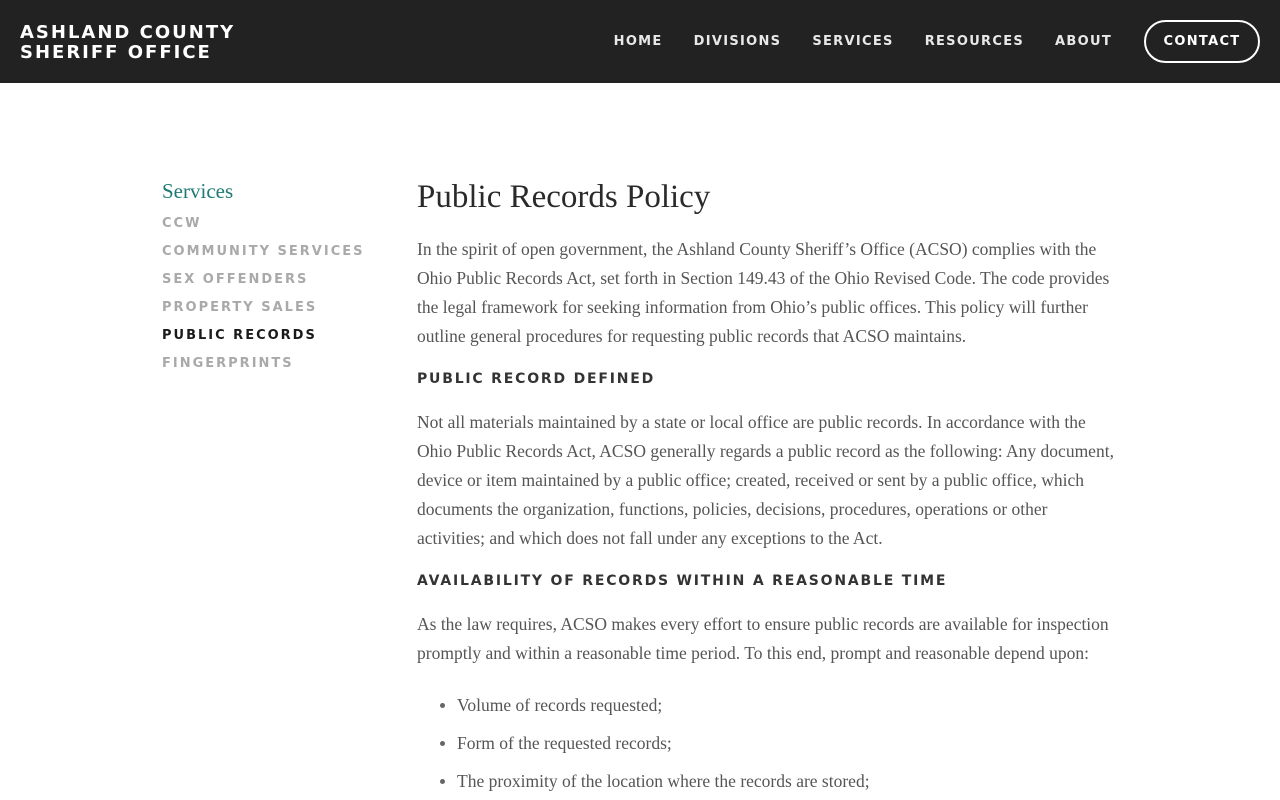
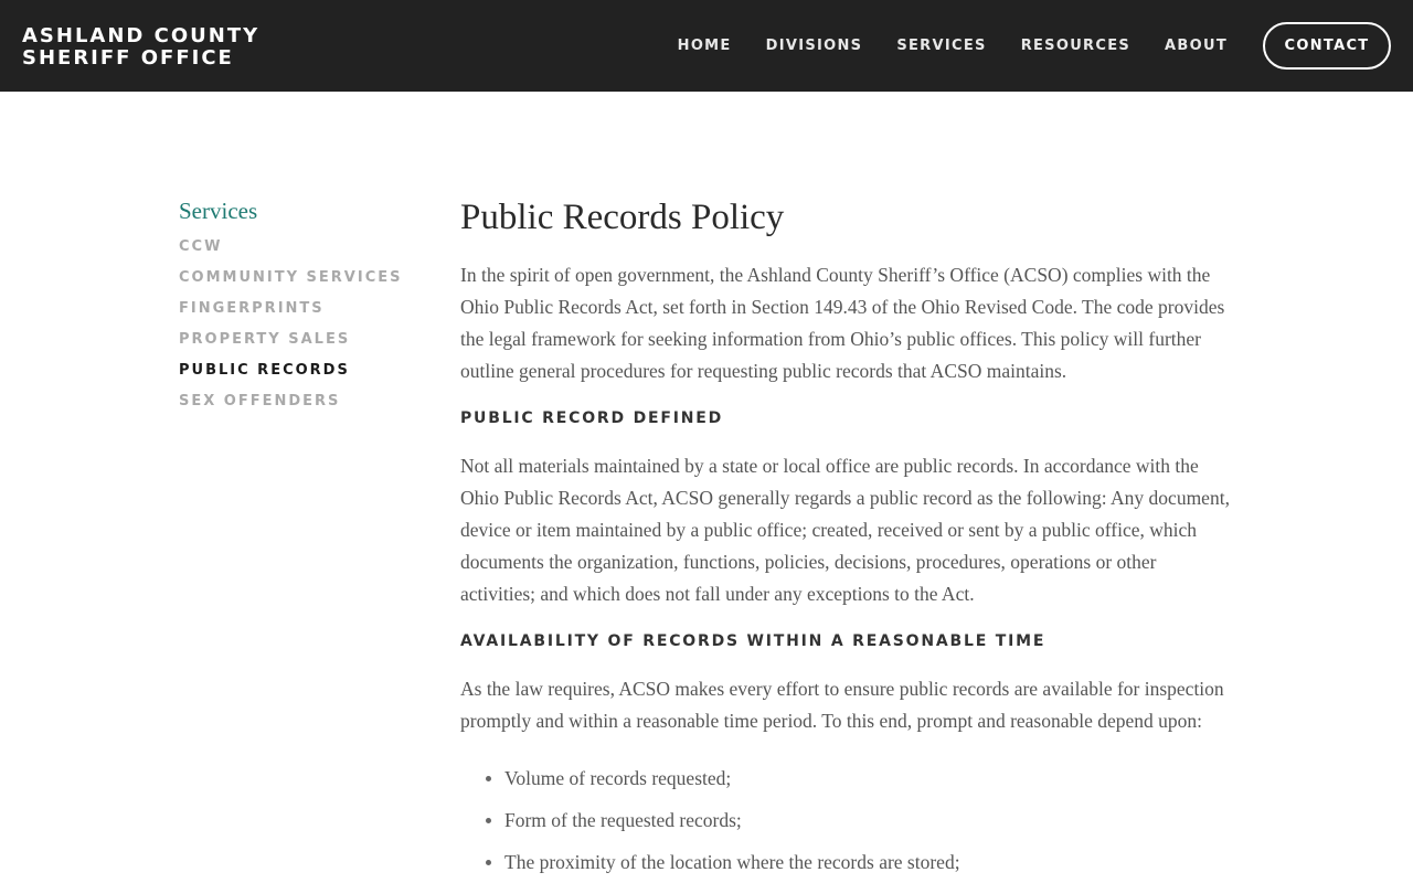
  ASHLAND COUNTY
  SHERIFF OFFICE
  HOME
  DIVISIONS
  SERVICES
  RESOURCES
  ABOUT
  CONTACT
  Services
  CCW
  COMMUNITY SERVICES
- SEX OFFENDERS
+ FINGERPRINTS
  PROPERTY SALES
  PUBLIC RECORDS
- FINGERPRINTS
+ SEX OFFENDERS
  Public Records Policy
  In the spirit of open government, the Ashland County Sheriff’s Office (ACSO) complies with the Ohio Public Records Act, set forth in Section 149.43 of the Ohio Revised Code. The code provides the legal framework for seeking information from Ohio’s public offices. This policy will further outline general procedures for requesting public records that ACSO maintains.
  PUBLIC RECORD DEFINED
  Not all materials maintained by a state or local office are public records. In accordance with the Ohio Public Records Act, ACSO generally regards a public record as the following: Any document, device or item maintained by a public office; created, received or sent by a public office, which documents the organization, functions, policies, decisions, procedures, operations or other activities; and which does not fall under any exceptions to the Act.
  AVAILABILITY OF RECORDS WITHIN A REASONABLE TIME
  As the law requires, ACSO makes every effort to ensure public records are available for inspection promptly and within a reasonable time period. To this end, prompt and reasonable depend upon:
  Volume of records requested;
  Form of the requested records;
  The proximity of the location where the records are stored;
